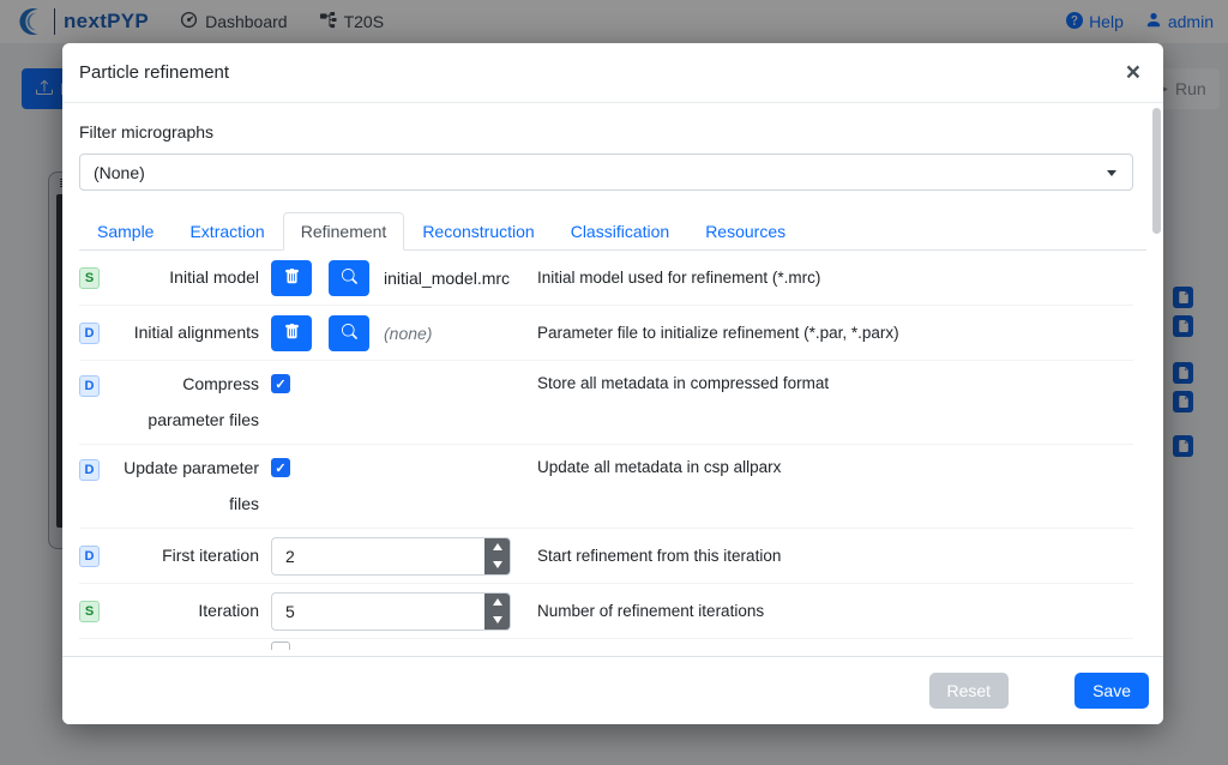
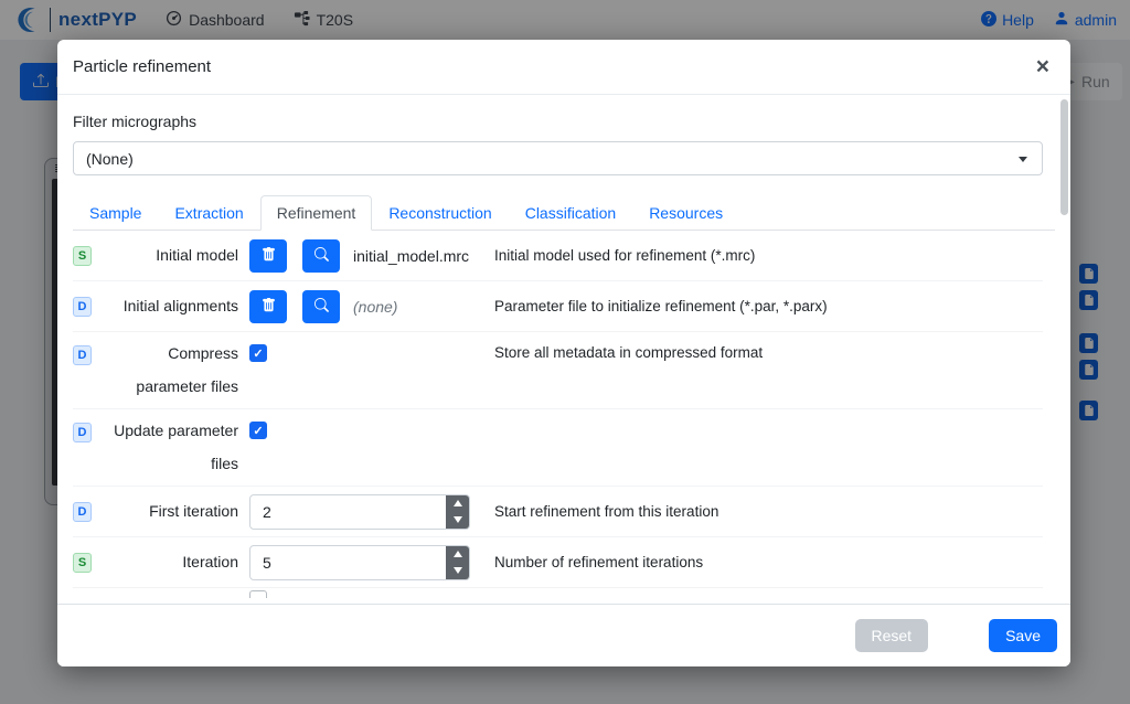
  nextPYP
  Dashboard
  T20S
  Help
  admin
  ▶
  Run
  Particle refinement
  ×
  Filter micrographs
  (None)
  Sample
  Extraction
  Refinement
  Reconstruction
  Classification
  Resources
  S
  Initial model
  initial_model.mrc
  Initial model used for refinement (*.mrc)
  D
  Initial alignments
  (none)
  Parameter file to initialize refinement (*.par, *.parx)
  D
  Compress parameter files
  ✓
  Store all metadata in compressed format
  D
  Update parameter files
  ✓
- Update all metadata in csp allparx
  D
  First iteration
  2
  Start refinement from this iteration
  S
  Iteration
  5
  Number of refinement iterations
  Reset
  Save
